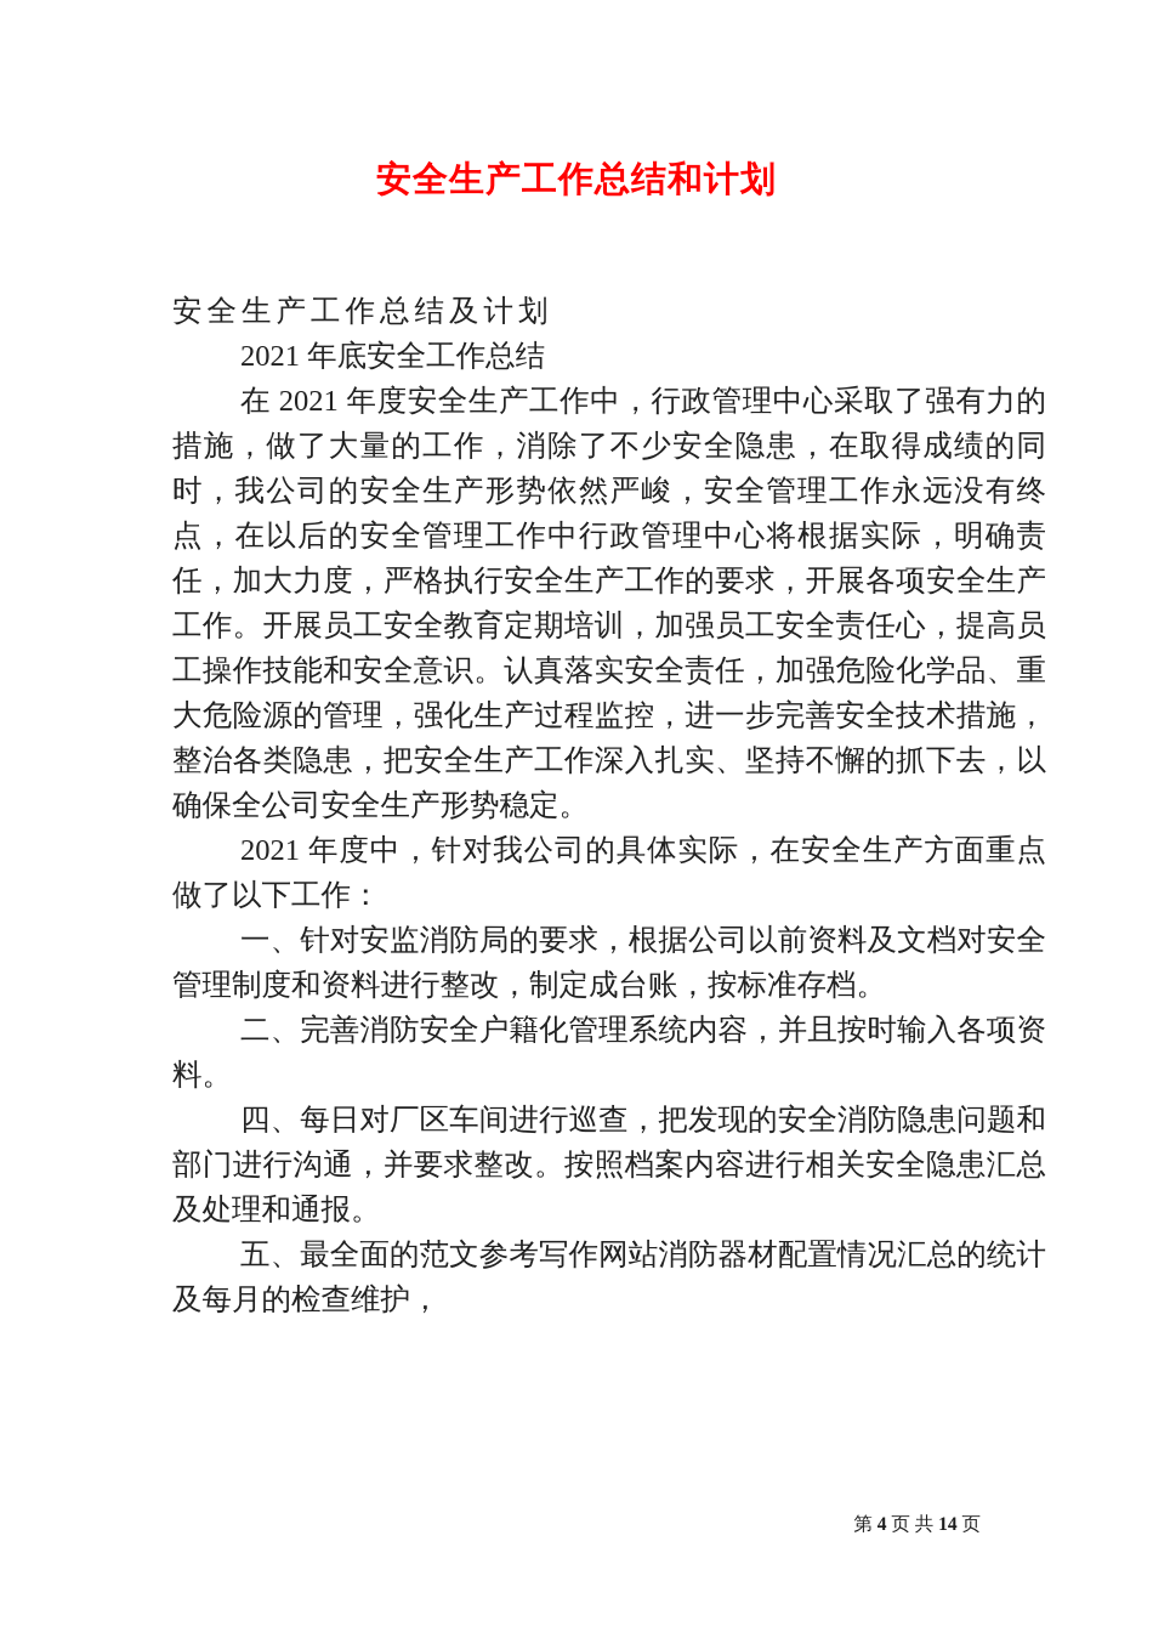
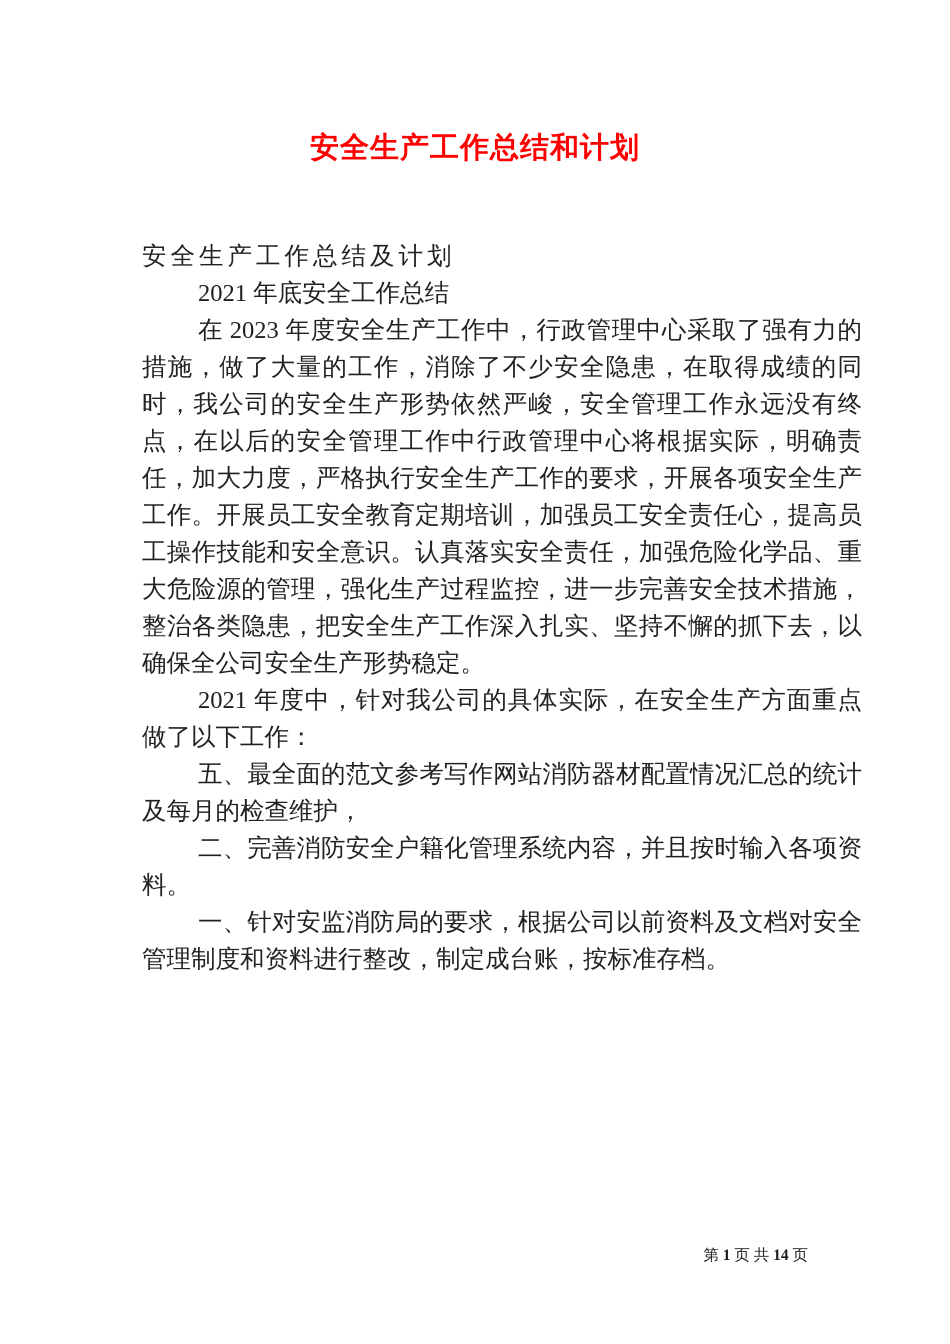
  安全生产工作总结和计划
  安全生产工作总结及计划
  2021 年底安全工作总结
- 在 2021 年度安全生产工作中，行政管理中心采取了强有力的措施，做了大量的工作，消除了不少安全隐患，在取得成绩的同时，我公司的安全生产形势依然严峻，安全管理工作永远没有终点，在以后的安全管理工作中行政管理中心将根据实际，明确责任，加大力度，严格执行安全生产工作的要求，开展各项安全生产工作。开展员工安全教育定期培训，加强员工安全责任心，提高员工操作技能和安全意识。认真落实安全责任，加强危险化学品、重大危险源的管理，强化生产过程监控，进一步完善安全技术措施，整治各类隐患，把安全生产工作深入扎实、坚持不懈的抓下去，以确保全公司安全生产形势稳定。
+ 在 2023 年度安全生产工作中，行政管理中心采取了强有力的措施，做了大量的工作，消除了不少安全隐患，在取得成绩的同时，我公司的安全生产形势依然严峻，安全管理工作永远没有终点，在以后的安全管理工作中行政管理中心将根据实际，明确责任，加大力度，严格执行安全生产工作的要求，开展各项安全生产工作。开展员工安全教育定期培训，加强员工安全责任心，提高员工操作技能和安全意识。认真落实安全责任，加强危险化学品、重大危险源的管理，强化生产过程监控，进一步完善安全技术措施，整治各类隐患，把安全生产工作深入扎实、坚持不懈的抓下去，以确保全公司安全生产形势稳定。
  2021 年度中，针对我公司的具体实际，在安全生产方面重点做了以下工作：
- 一、针对安监消防局的要求，根据公司以前资料及文档对安全管理制度和资料进行整改，制定成台账，按标准存档。
+ 五、最全面的范文参考写作网站消防器材配置情况汇总的统计及每月的检查维护，
  二、完善消防安全户籍化管理系统内容，并且按时输入各项资料。
- 四、每日对厂区车间进行巡查，把发现的安全消防隐患问题和部门进行沟通，并要求整改。按照档案内容进行相关安全隐患汇总及处理和通报。
- 五、最全面的范文参考写作网站消防器材配置情况汇总的统计及每月的检查维护，
+ 一、针对安监消防局的要求，根据公司以前资料及文档对安全管理制度和资料进行整改，制定成台账，按标准存档。
- 第 4 页 共 14 页
+ 第 1 页 共 14 页
